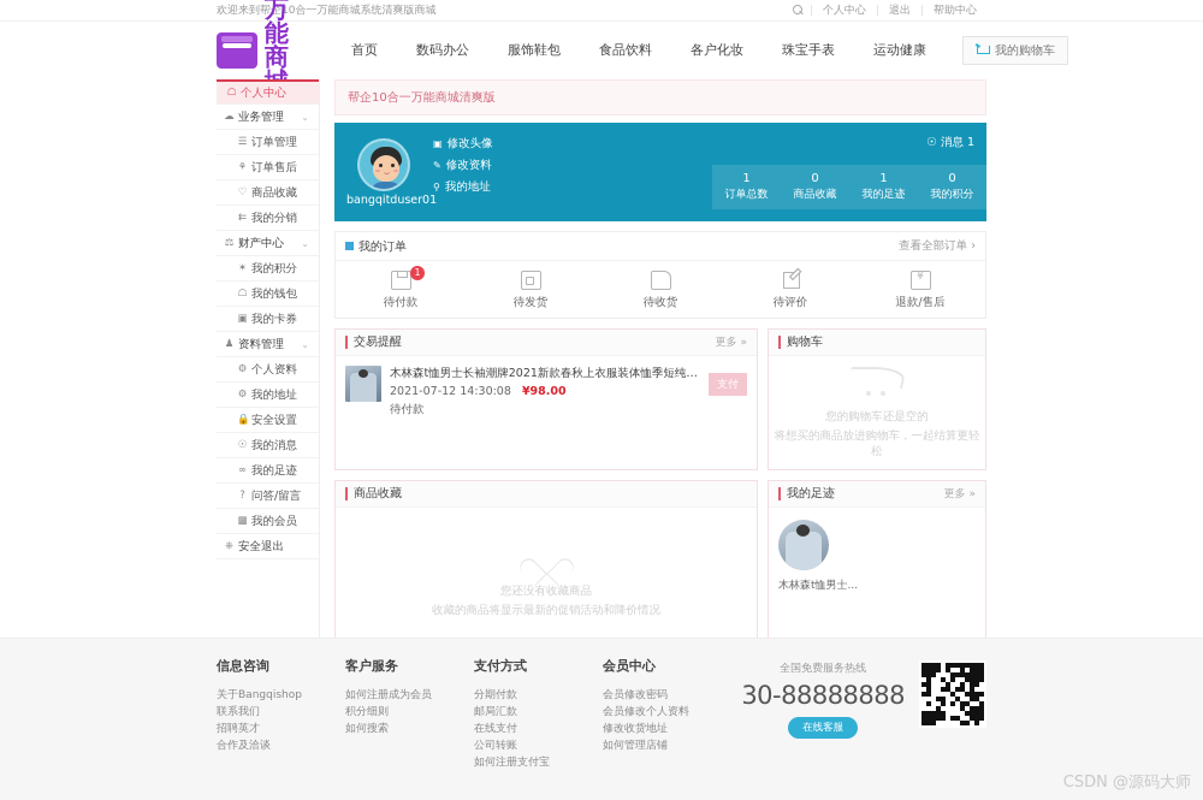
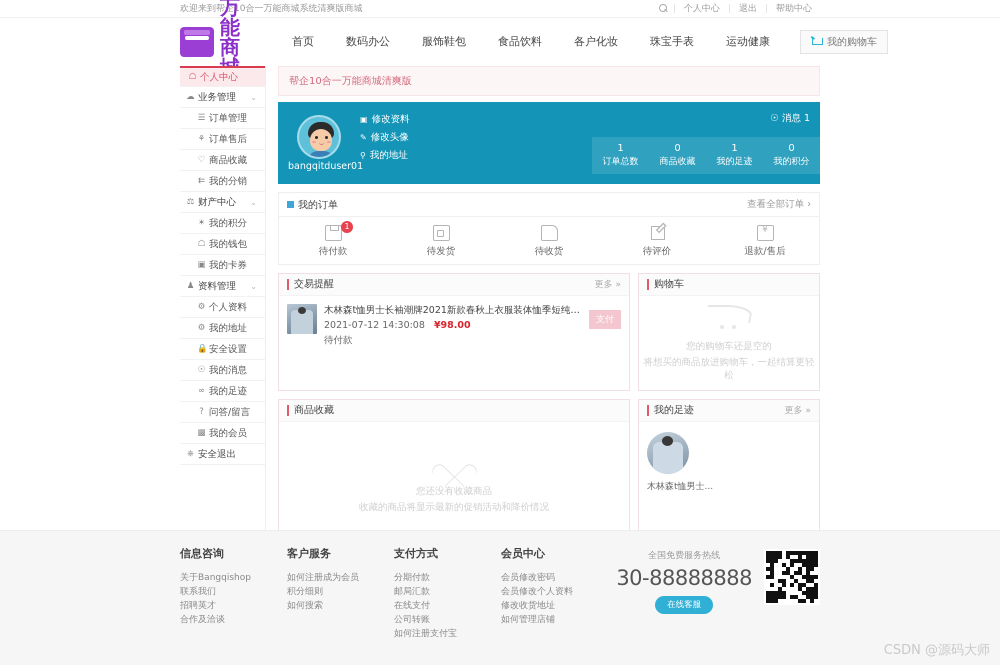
  欢迎来到帮企10合一万能商城系统清爽版商城
  |
  个人中心
  |
  退出
  |
  帮助中心
  首页
  数码办公
  服饰鞋包
  食品饮料
  各户化妆
  珠宝手表
  运动健康
  我的购物车
  ☖
  个人中心
  ☁
  业务管理
  ⌄
  ☰
  订单管理
  ⚘
  订单售后
  ♡
  商品收藏
  ⇇
  我的分销
  ⚖
  财产中心
  ⌄
  ✶
  我的积分
  ☖
  我的钱包
  ▣
  我的卡券
  ♟
  资料管理
  ⌄
  ⚙
  个人资料
  ⚙
  我的地址
  🔒
  安全设置
  ☉
  我的消息
  ∞
  我的足迹
  ?
  问答/留言
  ▩
  我的会员
  ⎈
  安全退出
  帮企10合一万能商城清爽版
  bangqitduser01
  ▣
- 修改头像
+ 修改资料
  ✎
- 修改资料
+ 修改头像
  ⚲
  我的地址
  ☉
  消息
  1
  1
  订单总数
  0
  商品收藏
  1
  我的足迹
  0
  我的积分
  我的订单
  查看全部订单 ›
  1
  待付款
  待发货
  待收货
  待评价
  退款/售后
  交易提醒
  更多 »
  木林森t恤男士长袖潮牌2021新款春秋上衣服装体恤季短纯棉
  2021-07-12 14:30:08 ¥98.00
  待付款
  支付
  购物车
  您的购物车还是空的
  将想买的商品放进购物车，一起结算更轻松
  商品收藏
  您还没有收藏商品
  收藏的商品将显示最新的促销活动和降价情况
  我的足迹
  更多 »
  木林森t恤男士...
  信息咨询
  关于Bangqishop
  联系我们
  招聘英才
  合作及洽谈
  客户服务
  如何注册成为会员
  积分细则
  如何搜索
  支付方式
  分期付款
  邮局汇款
  在线支付
  公司转账
  如何注册支付宝
  会员中心
  会员修改密码
  会员修改个人资料
  修改收货地址
  如何管理店铺
  全国免费服务热线
  30-88888888
  在线客服
  CSDN @源码大师
